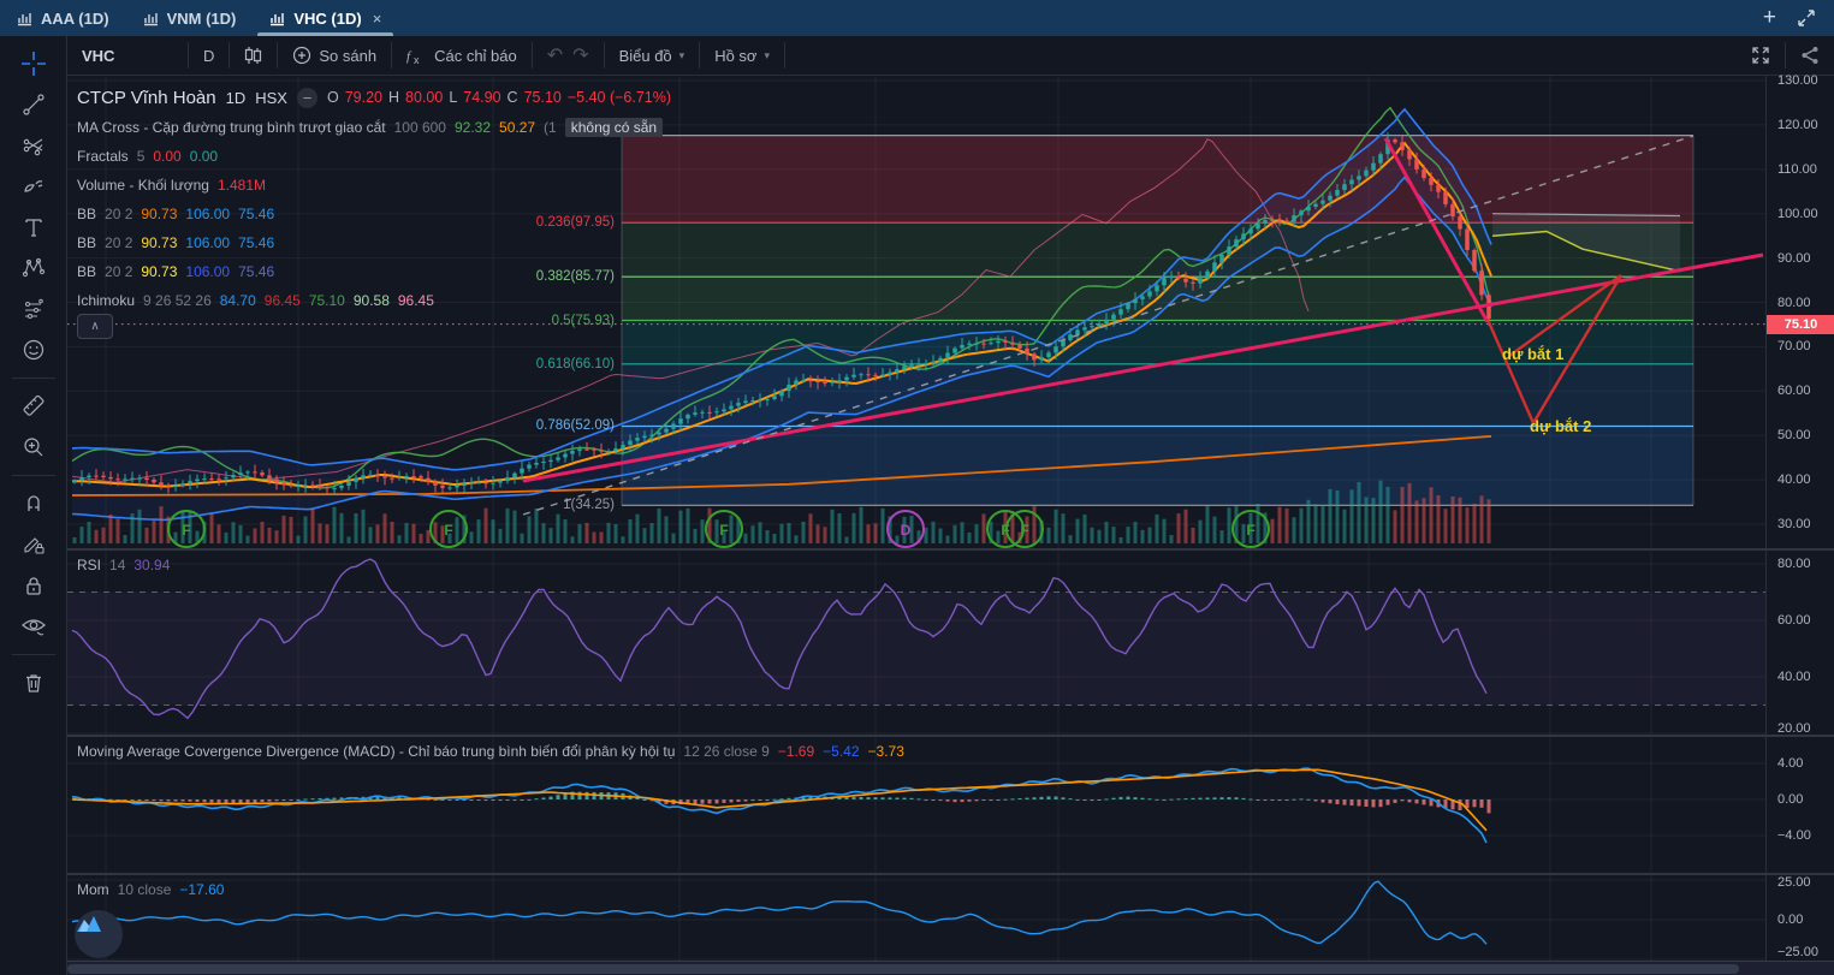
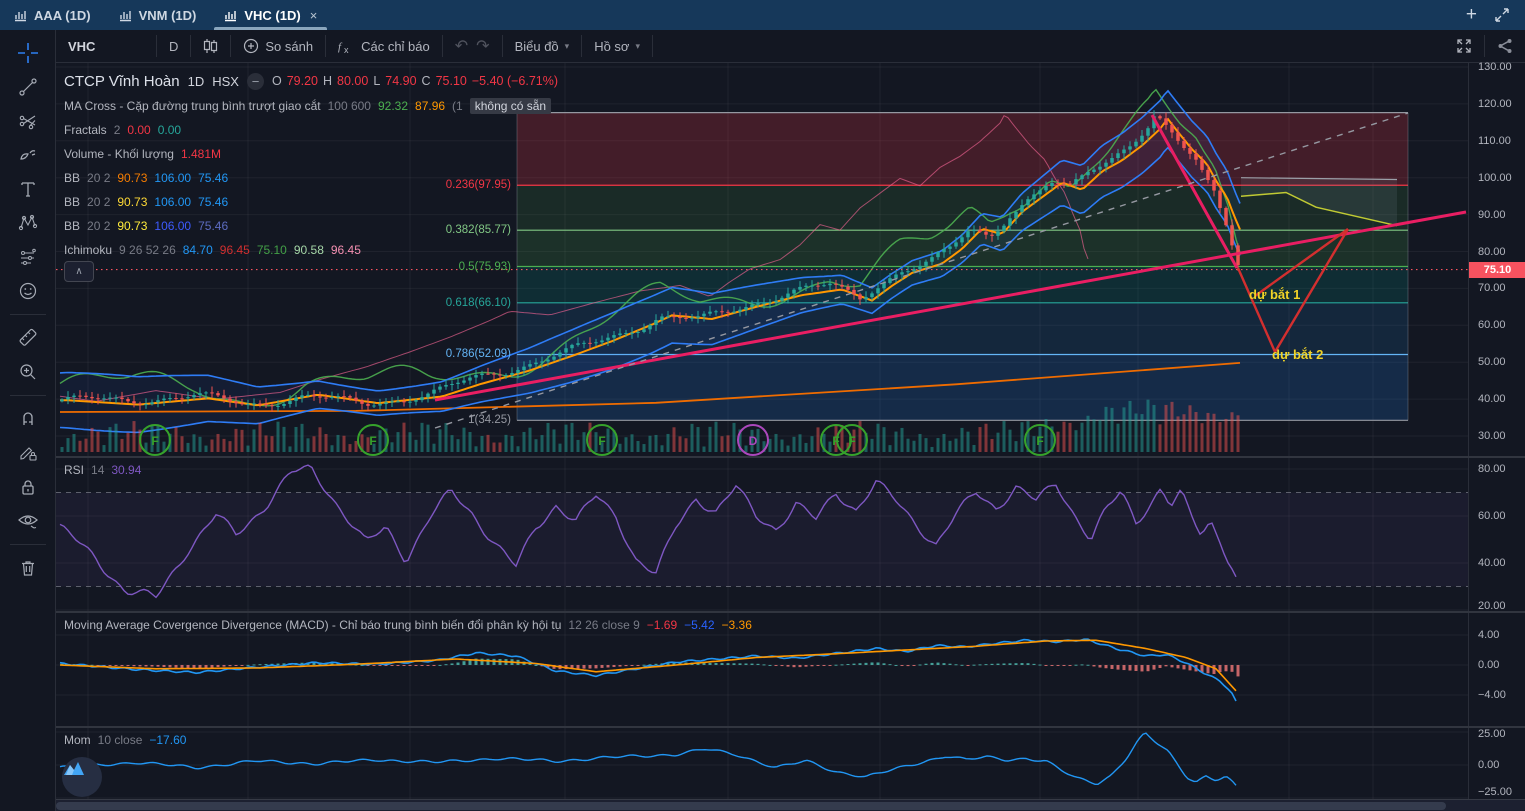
  AAA (1D)
  VNM (1D)
  VHC (1D)
  ×
  +
  VHC
  D
  So sánh
  f
  x
  Các chỉ báo
  ↶
  ↷
  Biểu đồ
  ▾
  Hồ sơ
  ▾
  F
  F
  F
  D
  F
  F
  F
  130.00
  120.00
  110.00
  100.00
  90.00
  80.00
  70.00
  60.00
  50.00
  40.00
  30.00
  75.10
  CTCP Vĩnh Hoàn
  1D
  HSX
  −
  O
  79.20
  H
  80.00
  L
  74.90
  C
  75.10
  −5.40 (−6.71%)
  MA Cross - Cặp đường trung bình trượt giao cắt
  100 600
  92.32
- 50.27
+ 87.96
  (1
  không có sẵn
  Fractals
- 5
+ 2
  0.00
  0.00
  Volume - Khối lượng
  1.481M
  BB
  20 2
  90.73
  106.00
  75.46
  BB
  20 2
  90.73
  106.00
  75.46
  BB
  20 2
  90.73
  106.00
  75.46
  Ichimoku
  9 26 52 26
  84.70
  96.45
  75.10
  90.58
  96.45
  ∧
  0.236(97.95)
  0.382(85.77)
  0.5(75.93)
  0.618(66.10)
  0.786(52.09)
  1(34.25)
  dự bắt 1
  dự bắt 2
  80.00
  60.00
  40.00
  20.00
  RSI
  14
  30.94
  4.00
  0.00
  −4.00
  Moving Average Covergence Divergence (MACD) - Chỉ báo trung bình biến đổi phân kỳ hội tụ
  12 26 close 9
  −1.69
  −5.42
- −3.73
+ −3.36
  25.00
  0.00
  −25.00
  Mom
  10 close
  −17.60
